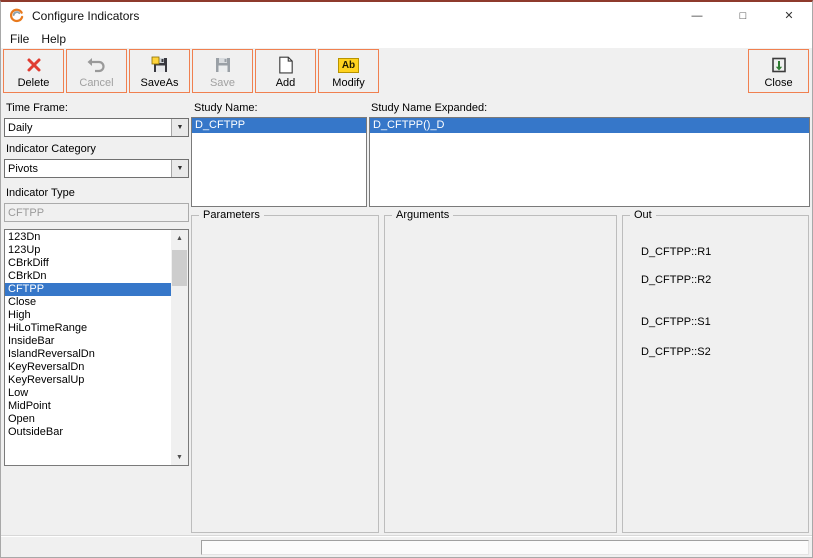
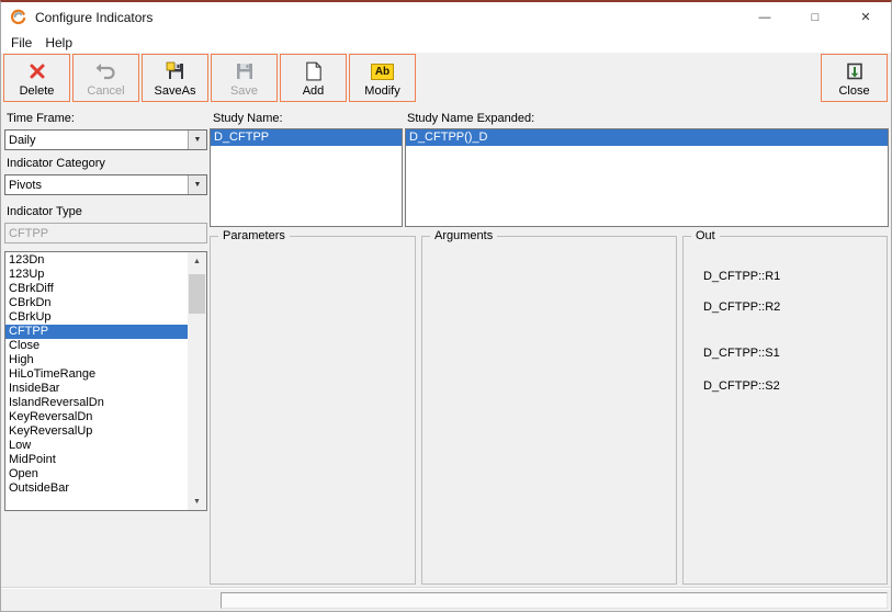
  Configure Indicators
  —
  □
  ✕
  File
  Help
  Delete
  Cancel
  SaveAs
  Save
  Add
  Ab
  Modify
  Close
  Time Frame:
  Daily
  Indicator Category
  Pivots
  Indicator Type
  CFTPP
  123Dn
  123Up
  CBrkDiff
  CBrkDn
+ CBrkUp
  CFTPP
  Close
  High
  HiLoTimeRange
  InsideBar
  IslandReversalDn
  KeyReversalDn
  KeyReversalUp
  Low
  MidPoint
  Open
  OutsideBar
  Study Name:
  D_CFTPP
  Study Name Expanded:
  D_CFTPP()_D
  Parameters
  Arguments
  Out
  D_CFTPP::R1
  D_CFTPP::R2
  D_CFTPP::S1
  D_CFTPP::S2
